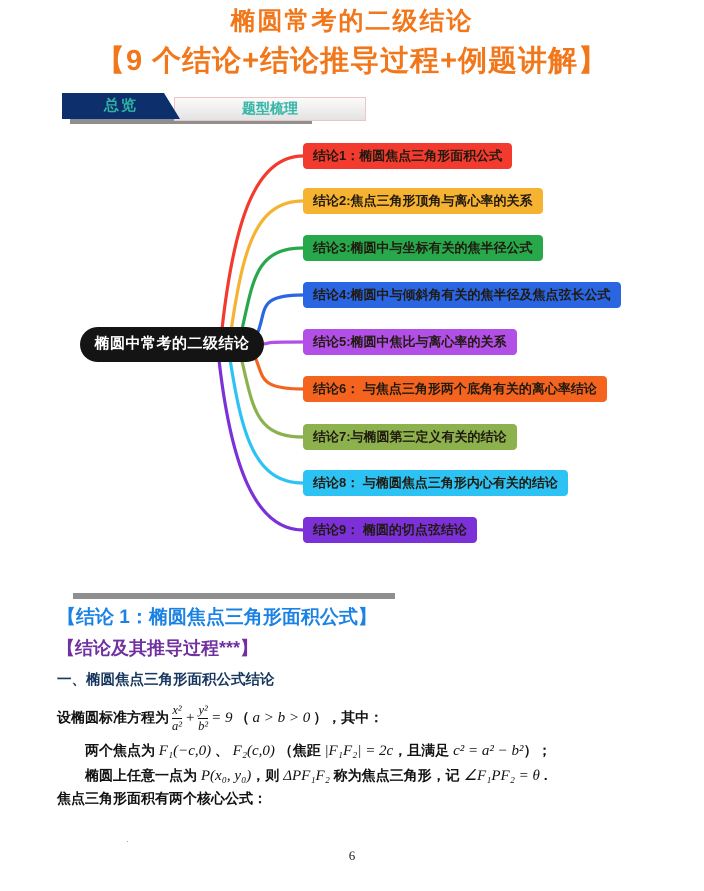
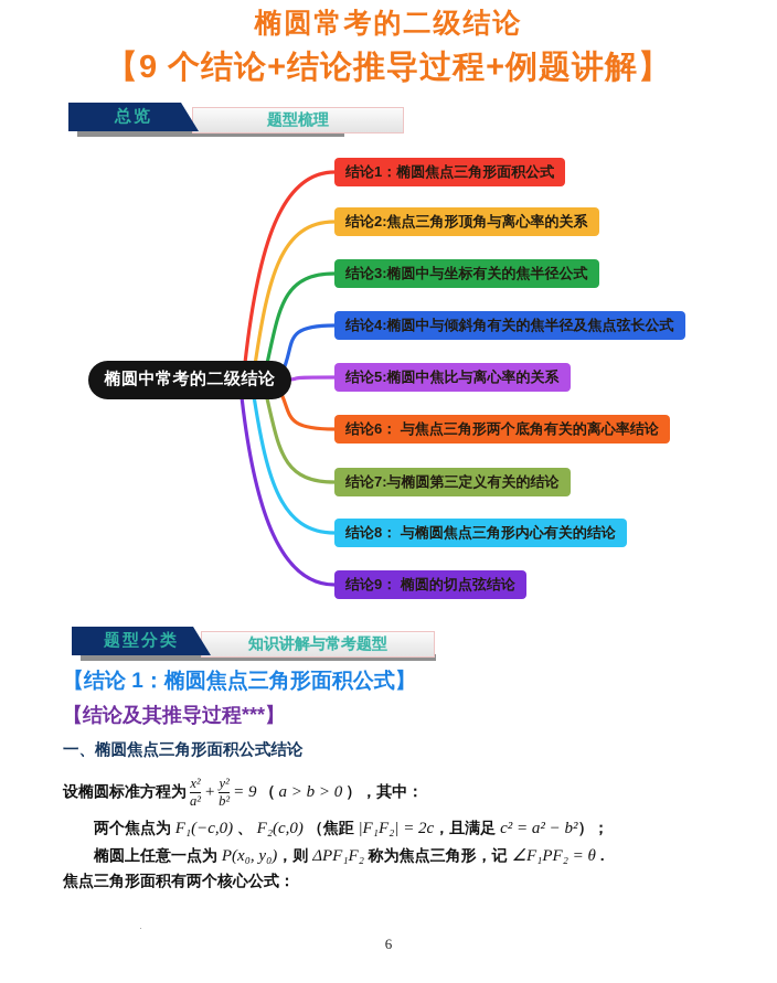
  椭圆常考的二级结论
  【9 个结论+结论推导过程+例题讲解】
  题型梳理
  总览
  结论1：椭圆焦点三角形面积公式
  结论2:焦点三角形顶角与离心率的关系
  结论3:椭圆中与坐标有关的焦半径公式
  结论4:椭圆中与倾斜角有关的焦半径及焦点弦长公式
  结论5:椭圆中焦比与离心率的关系
  结论6： 与焦点三角形两个底角有关的离心率结论
  结论7:与椭圆第三定义有关的结论
  结论8： 与椭圆焦点三角形内心有关的结论
  结论9： 椭圆的切点弦结论
  椭圆中常考的二级结论
+ 知识讲解与常考题型
+ 题型分类
  【结论 1：椭圆焦点三角形面积公式】
  【结论及其推导过程***】
  一、椭圆焦点三角形面积公式结论
  设椭圆标准方程为
  x²
  a²
  +
  y²
  b²
  = 9
  （
  a > b > 0
  ），其中：
  两个焦点为 F₁(−c,0) 、 F₂(c,0) （焦距 |F₁F₂| = 2c，且满足 c² = a² − b²）；
  椭圆上任意一点为 P(x₀, y₀)，则 ΔPF₁F₂ 称为焦点三角形，记 ∠F₁PF₂ = θ .
  焦点三角形面积有两个核心公式：
  ·
  6
